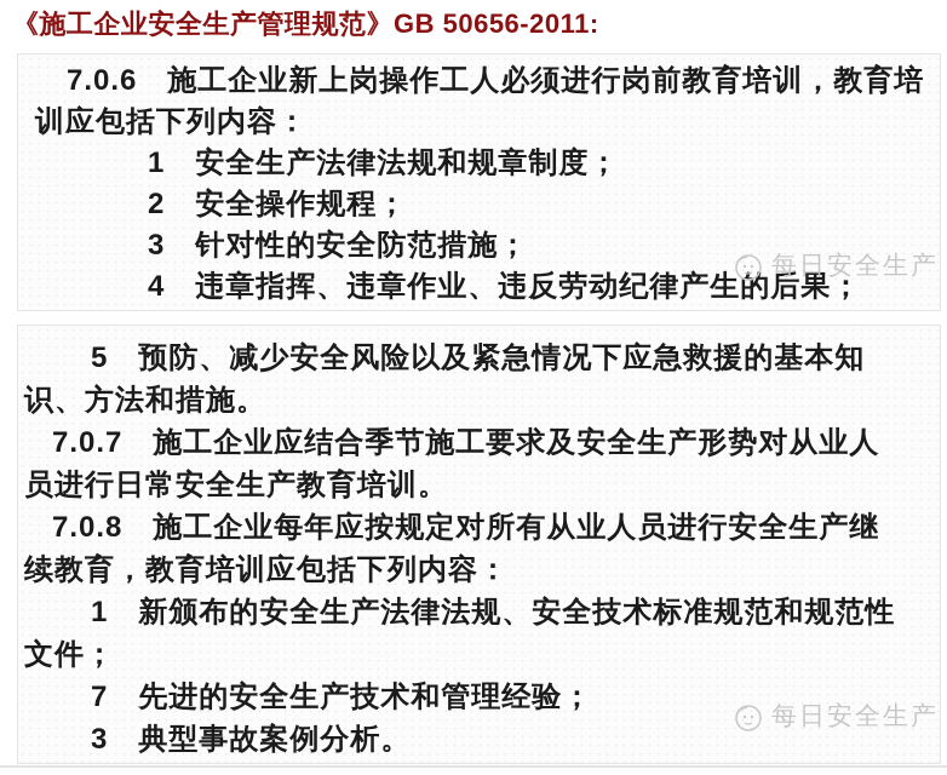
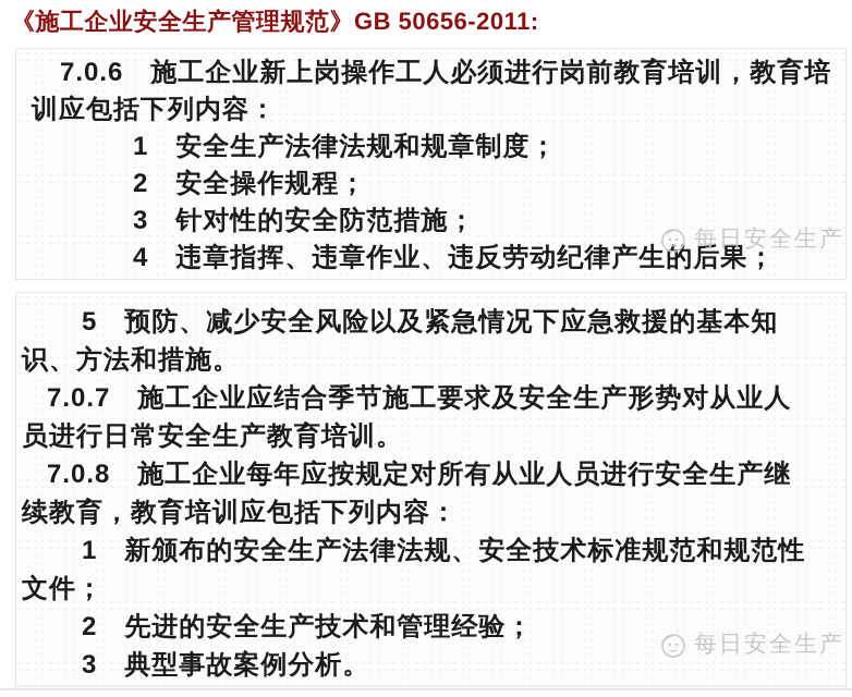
  《施工企业安全生产管理规范》GB 50656-2011:
  7.0.6 施工企业新上岗操作工人必须进行岗前教育培训，教育培
  训应包括下列内容：
  1 安全生产法律法规和规章制度；
  2 安全操作规程；
  3 针对性的安全防范措施；
  4 违章指挥、违章作业、违反劳动纪律产生的后果；
  5 预防、减少安全风险以及紧急情况下应急救援的基本知
  识、方法和措施。
  7.0.7 施工企业应结合季节施工要求及安全生产形势对从业人
  员进行日常安全生产教育培训。
  7.0.8 施工企业每年应按规定对所有从业人员进行安全生产继
  续教育，教育培训应包括下列内容：
  1 新颁布的安全生产法律法规、安全技术标准规范和规范性
  文件；
- 7 先进的安全生产技术和管理经验；
+ 2 先进的安全生产技术和管理经验；
  3 典型事故案例分析。
  每日安全生产
  每日安全生产
